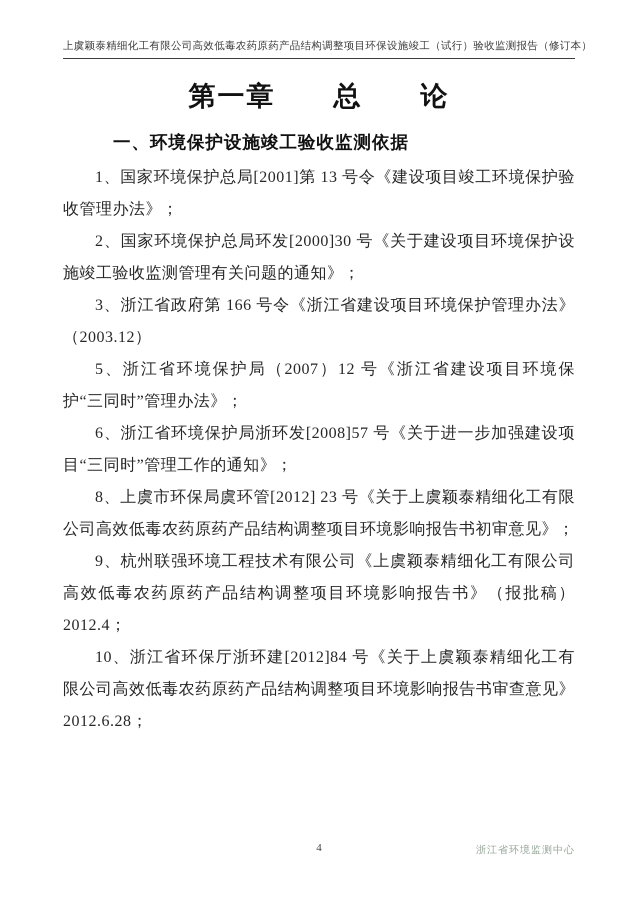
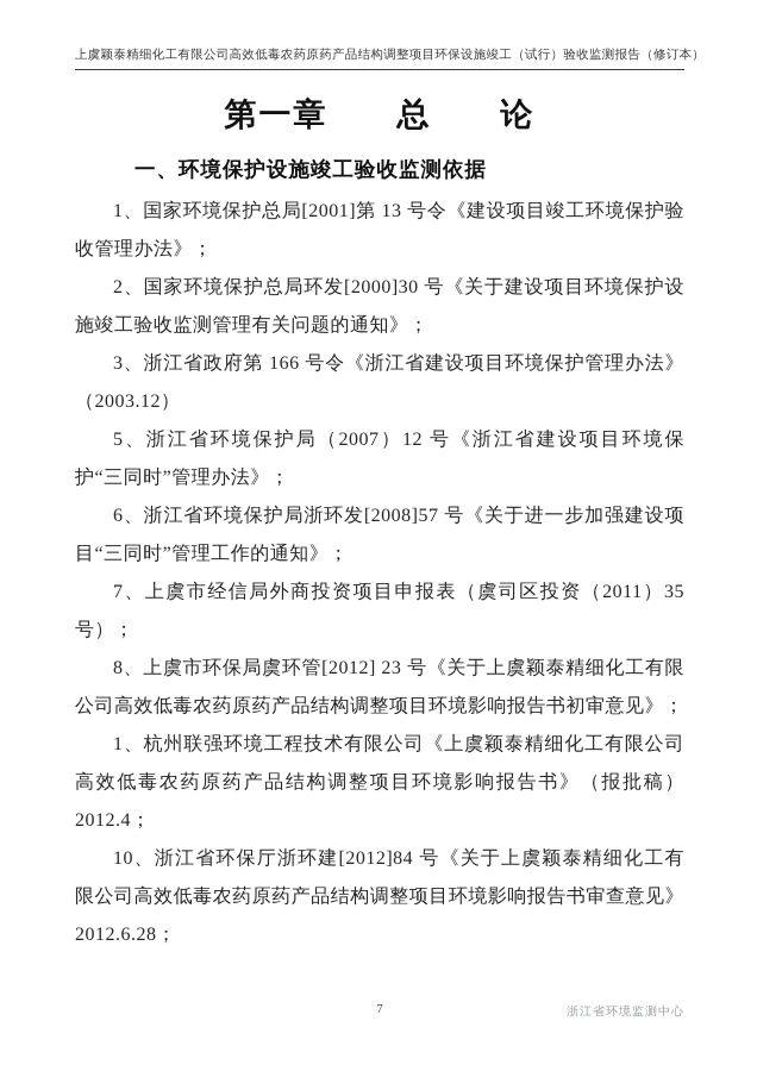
  上虞颖泰精细化工有限公司高效低毒农药原药产品结构调整项目环保设施竣工（试行）验收监测报告（修订本）
  第一章 总 论
  一、环境保护设施竣工验收监测依据
  1、国家环境保护总局[2001]第 13 号令《建设项目竣工环境保护验收管理办法》；
  2、国家环境保护总局环发[2000]30 号《关于建设项目环境保护设施竣工验收监测管理有关问题的通知》；
  3、浙江省政府第 166 号令《浙江省建设项目环境保护管理办法》（2003.12）
  5、浙江省环境保护局（2007）12 号《浙江省建设项目环境保护“三同时”管理办法》；
  6、浙江省环境保护局浙环发[2008]57 号《关于进一步加强建设项目“三同时”管理工作的通知》；
+ 7、上虞市经信局外商投资项目申报表（虞司区投资（2011）35 号）；
  8、上虞市环保局虞环管[2012] 23 号《关于上虞颖泰精细化工有限公司高效低毒农药原药产品结构调整项目环境影响报告书初审意见》；
- 9、杭州联强环境工程技术有限公司《上虞颖泰精细化工有限公司高效低毒农药原药产品结构调整项目环境影响报告书》（报批稿）2012.4；
+ 1、杭州联强环境工程技术有限公司《上虞颖泰精细化工有限公司高效低毒农药原药产品结构调整项目环境影响报告书》（报批稿）2012.4；
  10、浙江省环保厅浙环建[2012]84 号《关于上虞颖泰精细化工有限公司高效低毒农药原药产品结构调整项目环境影响报告书审查意见》2012.6.28；
- 4
+ 7
  浙江省环境监测中心
